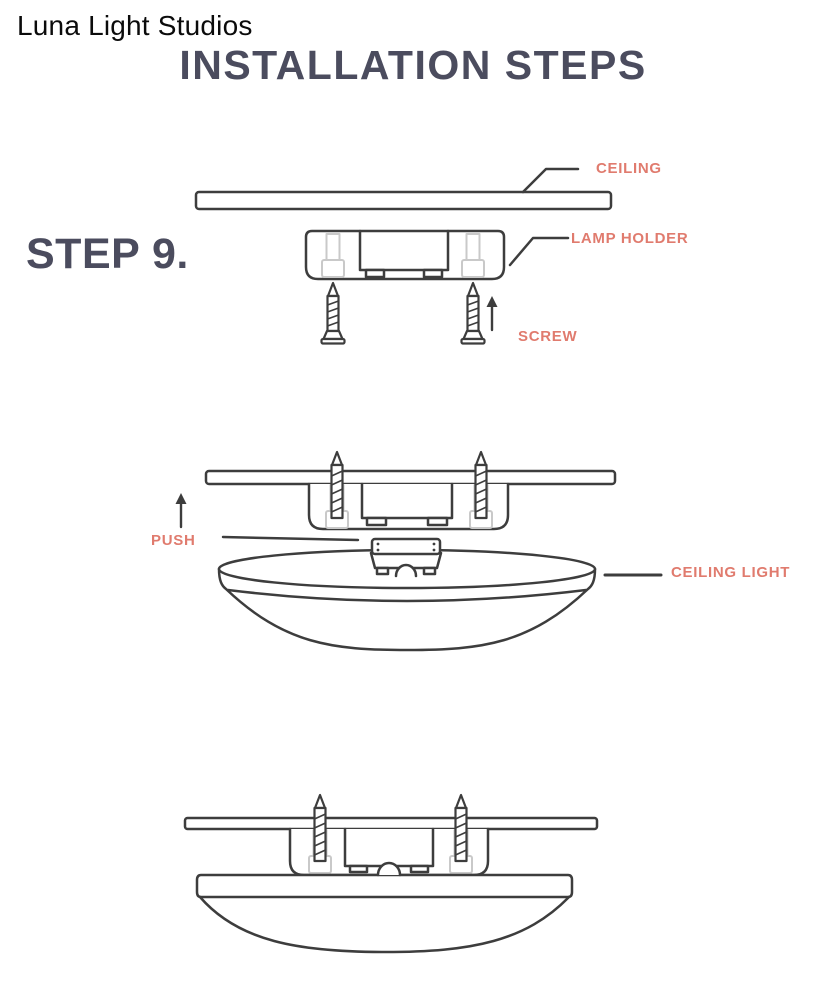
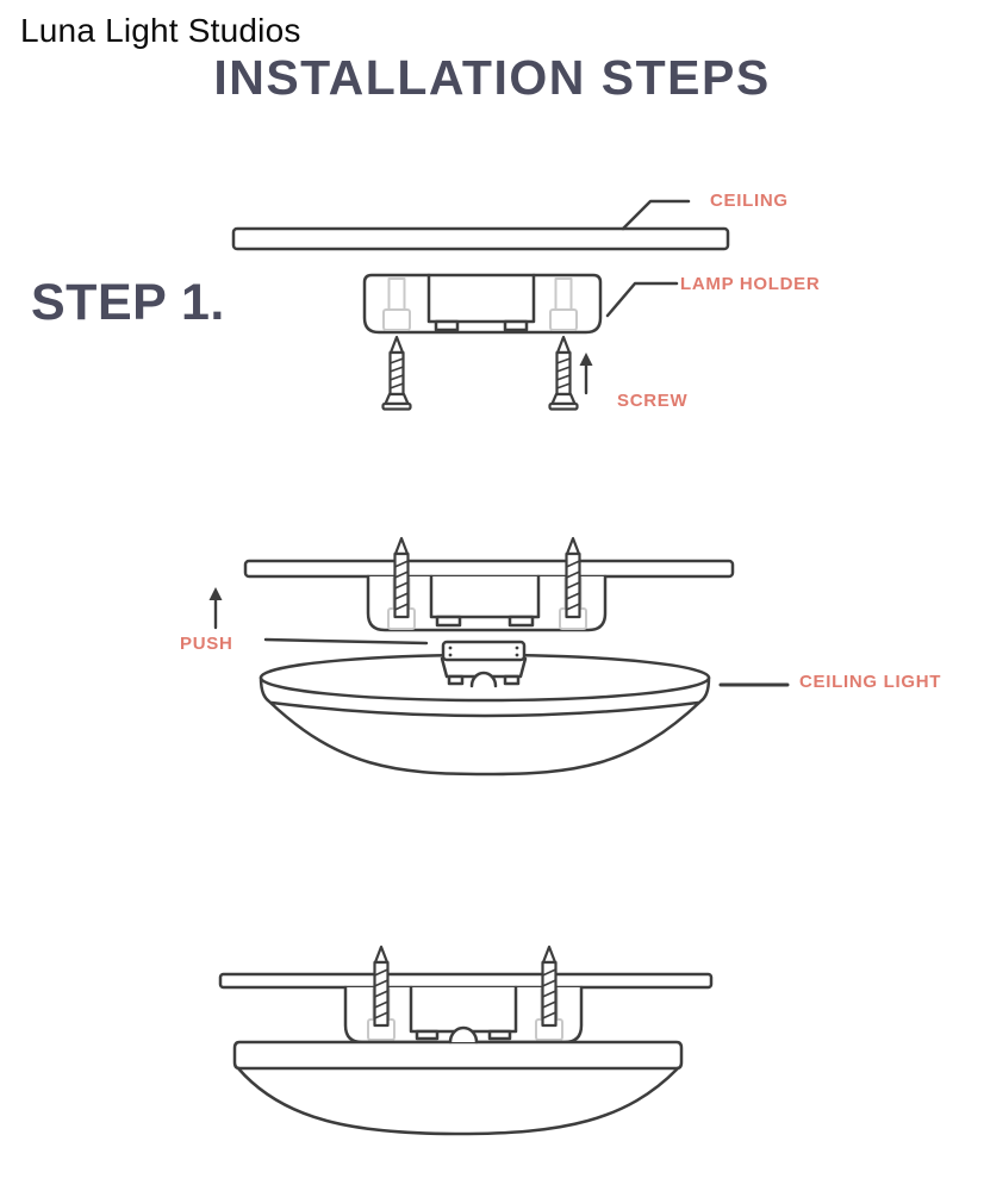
  Luna Light Studios
  INSTALLATION STEPS
- STEP 9.
+ STEP 1.
  CEILING
  LAMP HOLDER
  SCREW
  PUSH
  CEILING LIGHT
